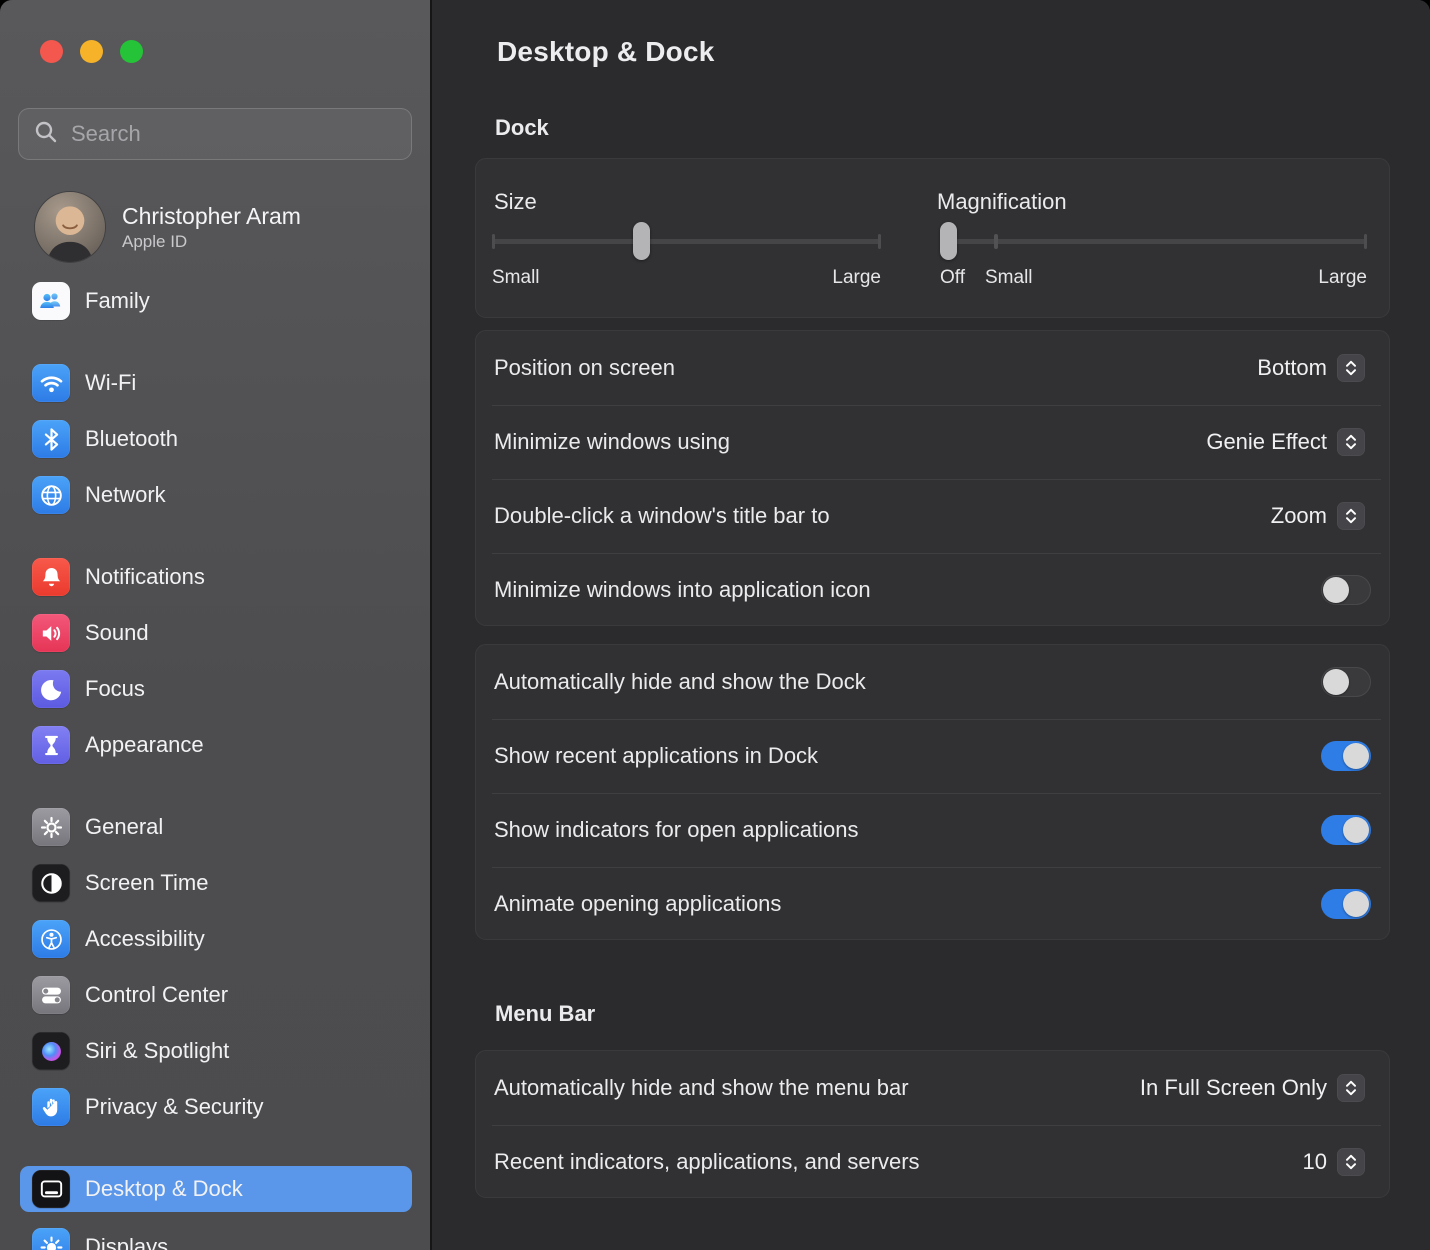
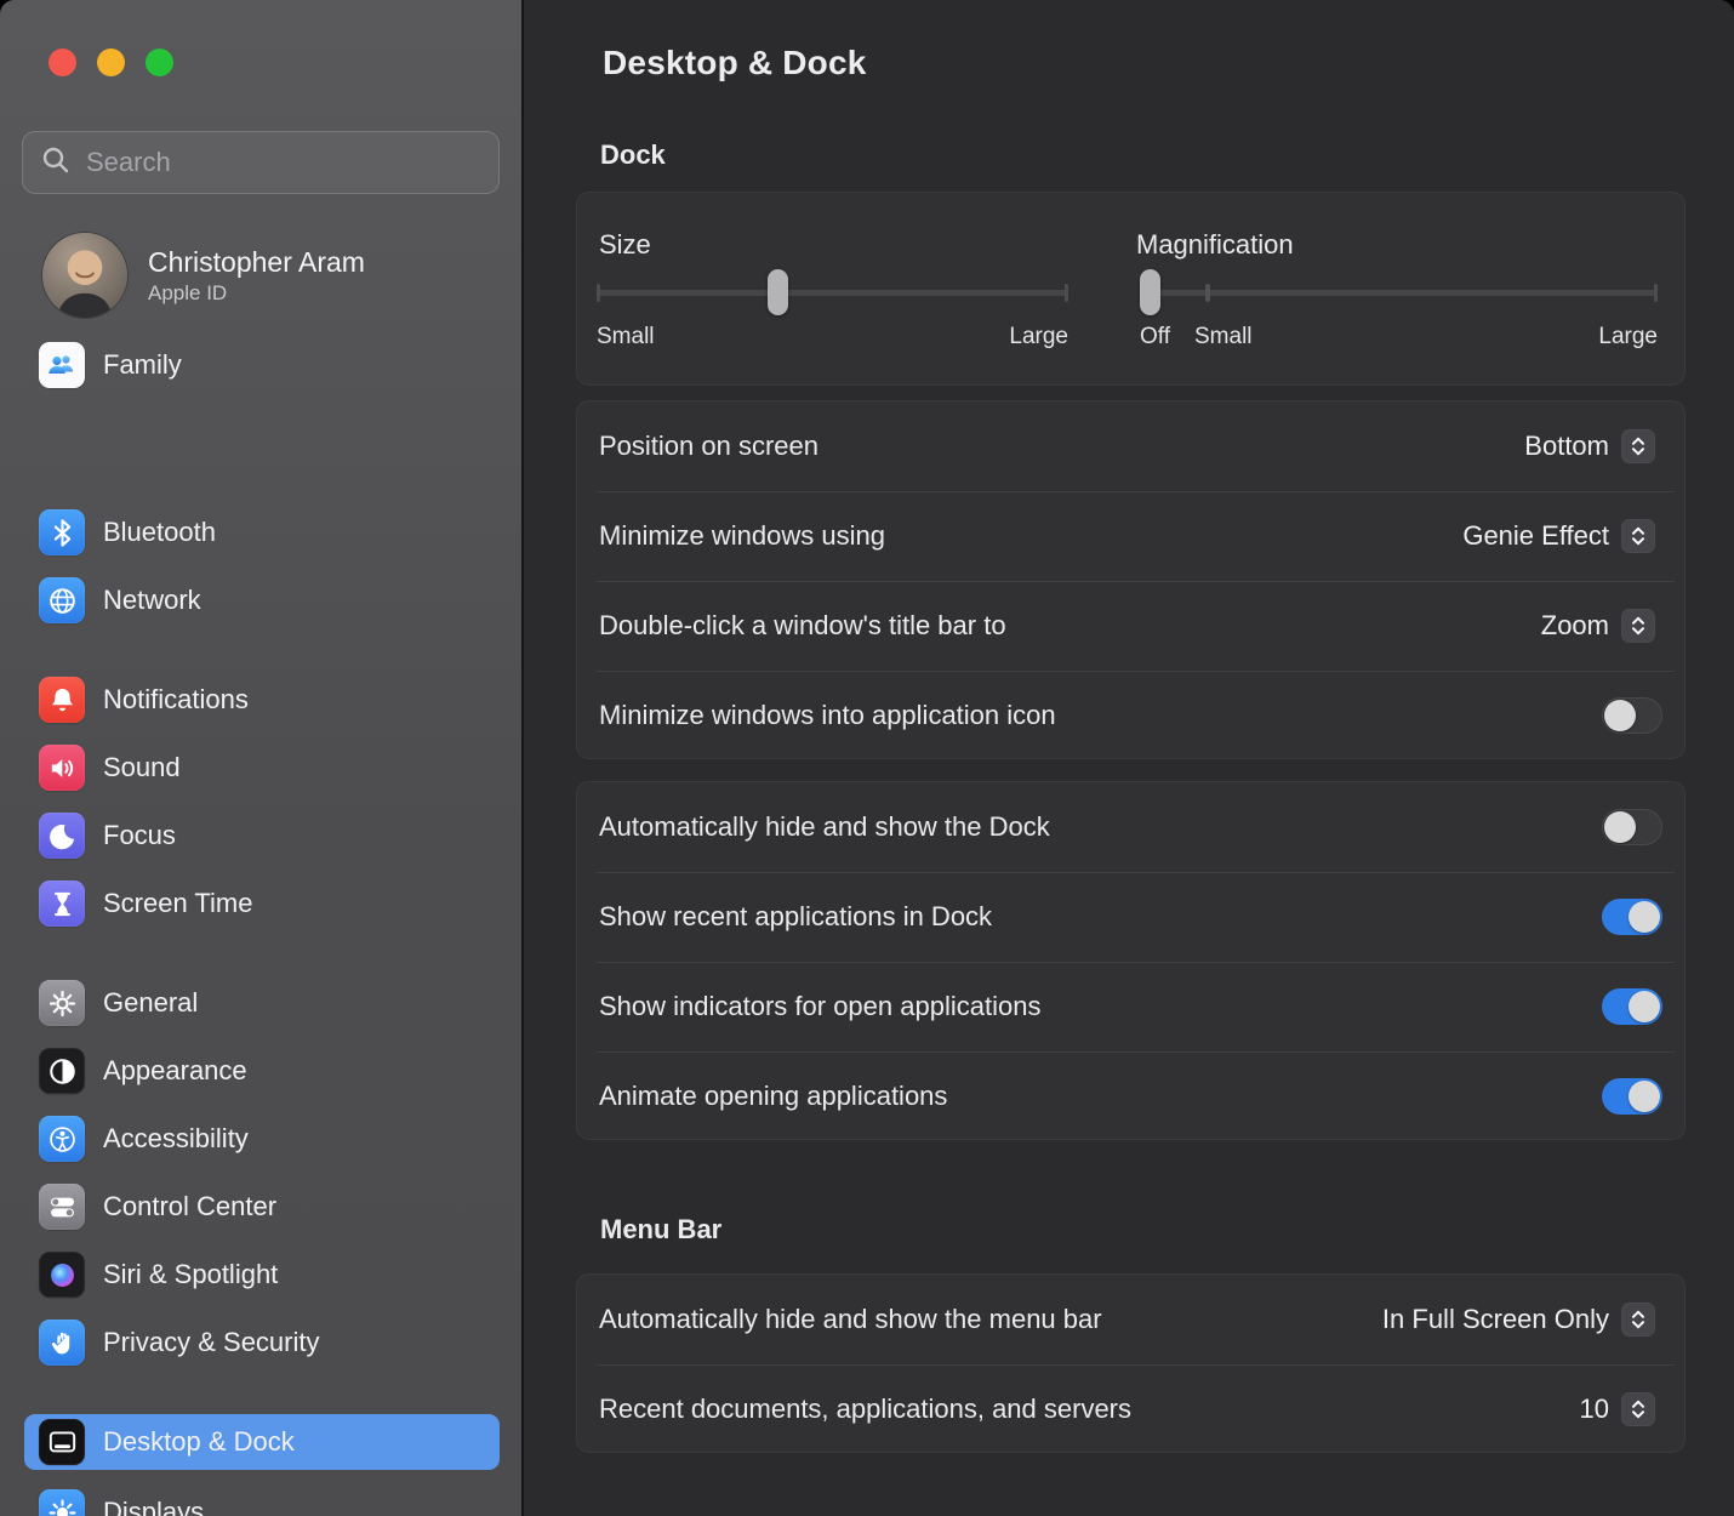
  Search
  Christopher Aram
  Apple ID
  Family
- Wi-Fi
  Bluetooth
  Network
  Notifications
  Sound
  Focus
- Appearance
+ Screen Time
  General
- Screen Time
+ Appearance
  Accessibility
  Control Center
  Siri & Spotlight
  Privacy & Security
  Desktop & Dock
  Displays
  Desktop & Dock
  Dock
  Size
  Magnification
  Small
  Large
  Off
  Small
  Large
  Position on screen
  Bottom
  Minimize windows using
  Genie Effect
  Double-click a window's title bar to
  Zoom
  Minimize windows into application icon
  Automatically hide and show the Dock
  Show recent applications in Dock
  Show indicators for open applications
  Animate opening applications
  Menu Bar
  Automatically hide and show the menu bar
  In Full Screen Only
- Recent indicators, applications, and servers
+ Recent documents, applications, and servers
  10
